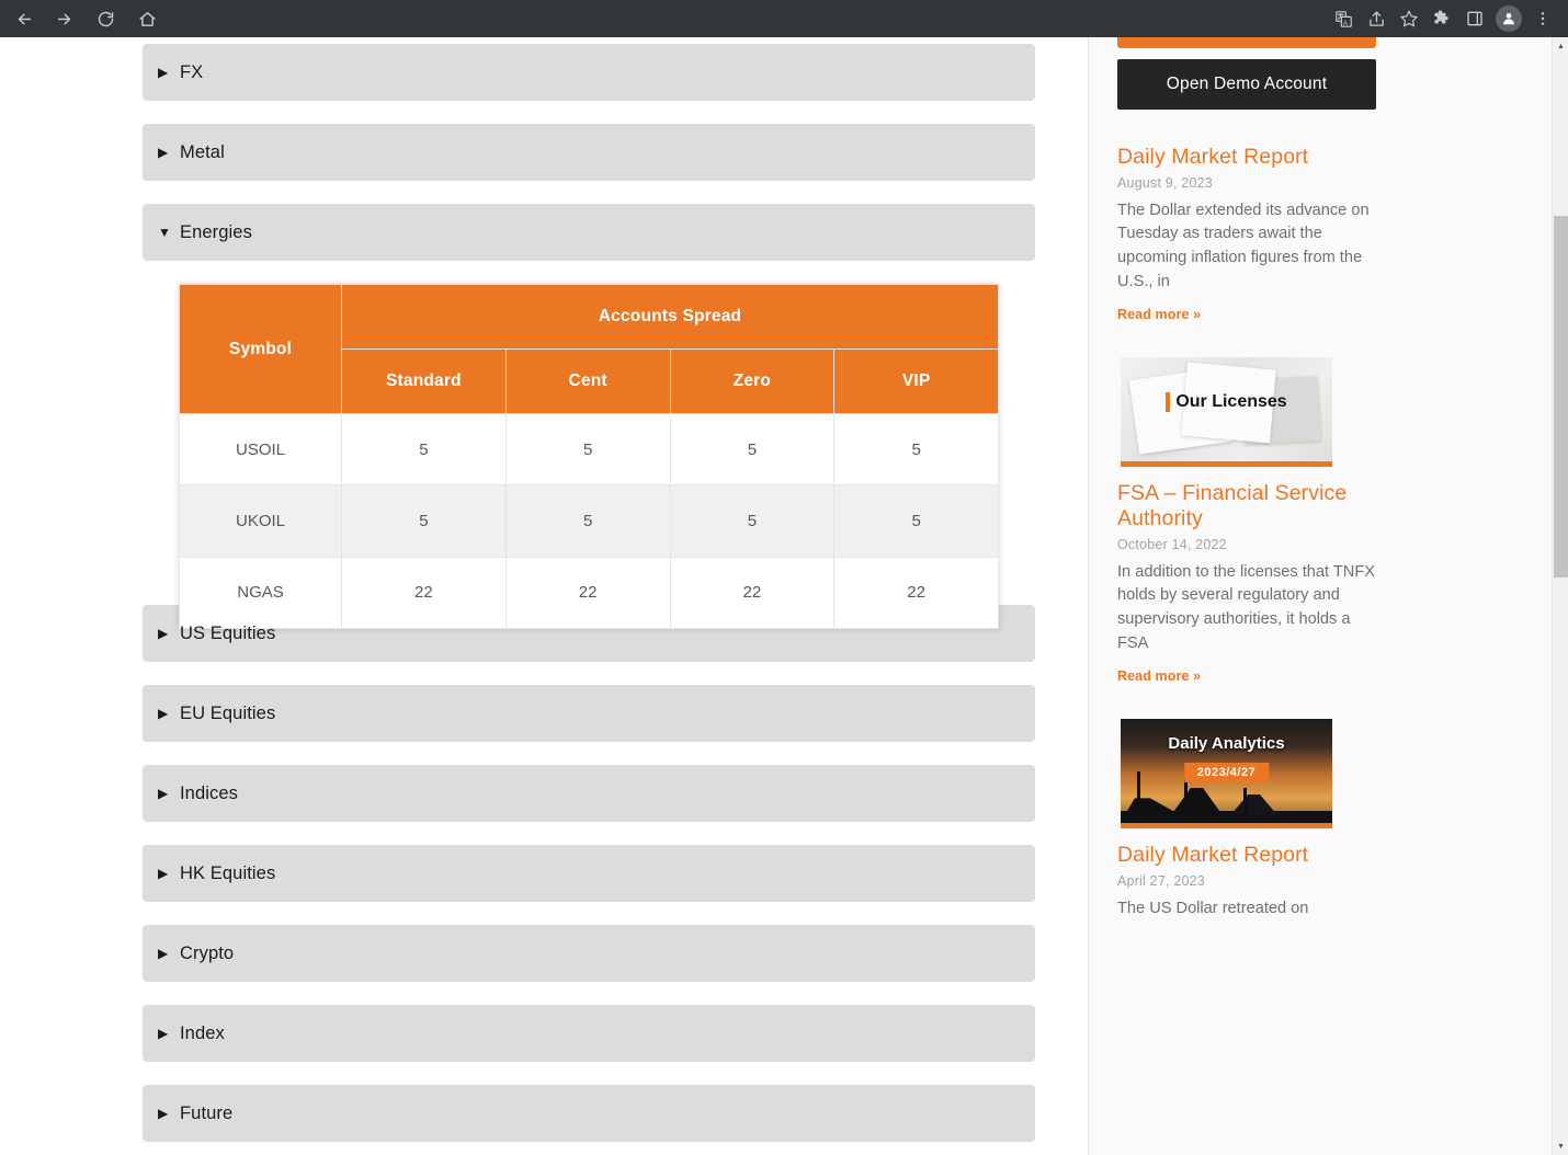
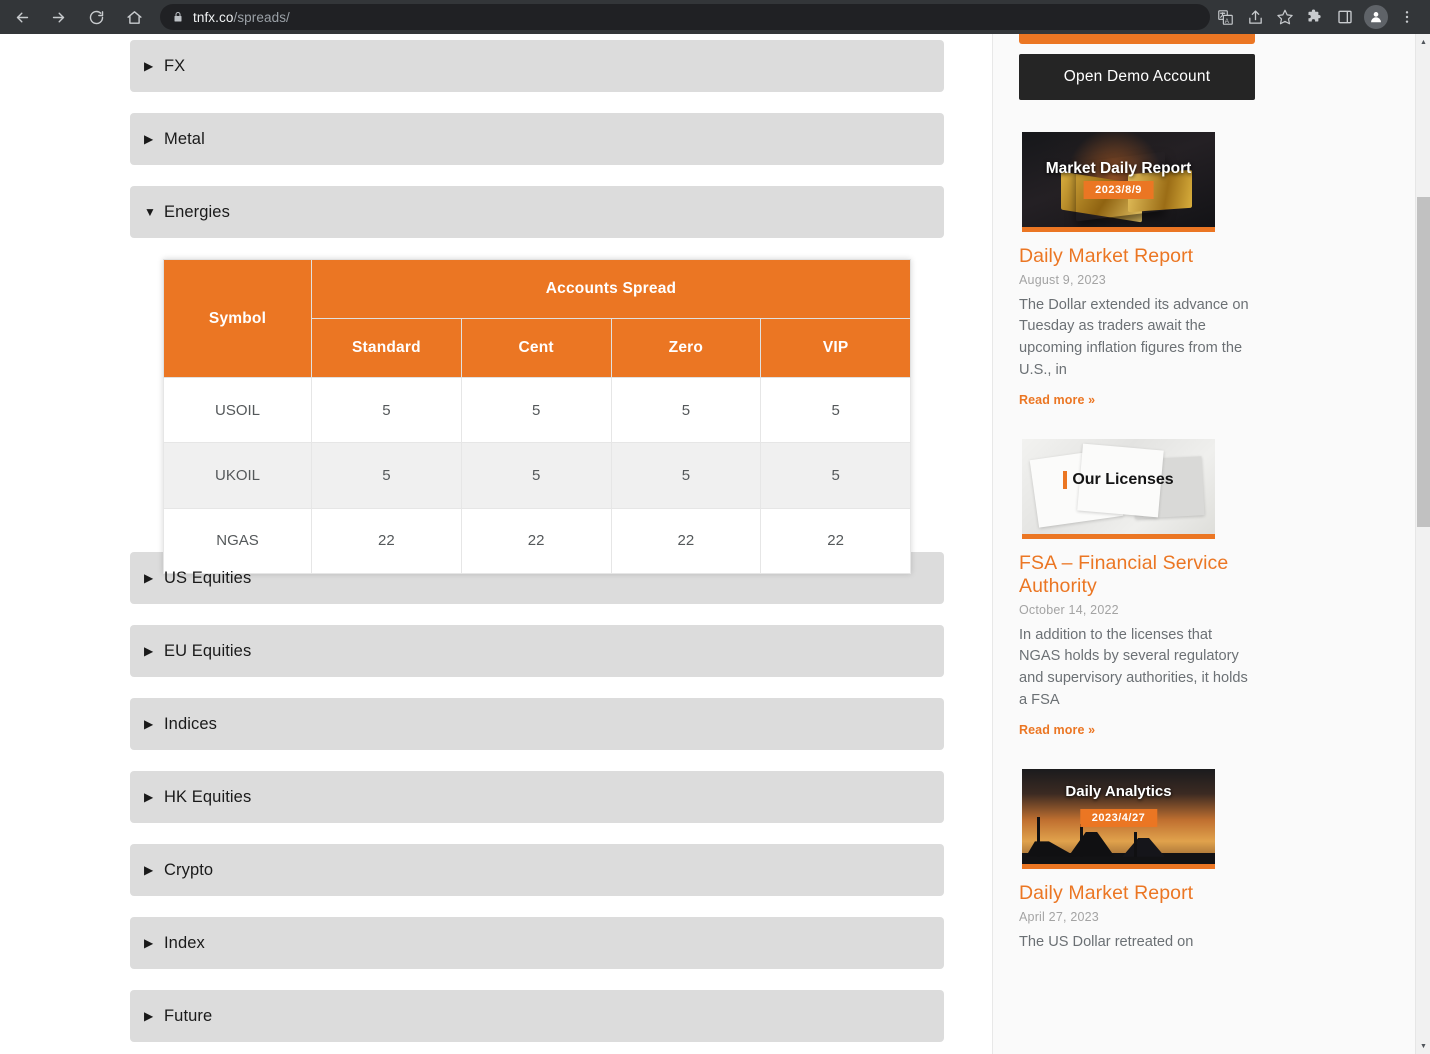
+ tnfx.co/spreads/
  ▶
  FX
  ▶
  Metal
  ▼
  Energies
  Symbol	Accounts Spread
  Standard	Cent	Zero	VIP
  USOIL	5	5	5	5
  UKOIL	5	5	5	5
  NGAS	22	22	22	22
  ▶
  US Equities
  ▶
  EU Equities
  ▶
  Indices
  ▶
  HK Equities
  ▶
  Crypto
  ▶
  Index
  ▶
  Future
  Open Demo Account
+ Market Daily Report
+ 2023/8/9
  Daily Market Report
  August 9, 2023
  The Dollar extended its advance on Tuesday as traders await the upcoming inflation figures from the U.S., in
  Read more »
  Our Licenses
  FSA – Financial Service Authority
  October 14, 2022
- In addition to the licenses that TNFX holds by several regulatory and supervisory authorities, it holds a FSA
+ In addition to the licenses that NGAS holds by several regulatory and supervisory authorities, it holds a FSA
  Read more »
  Daily Analytics
  2023/4/27
  Daily Market Report
  April 27, 2023
  The US Dollar retreated on
